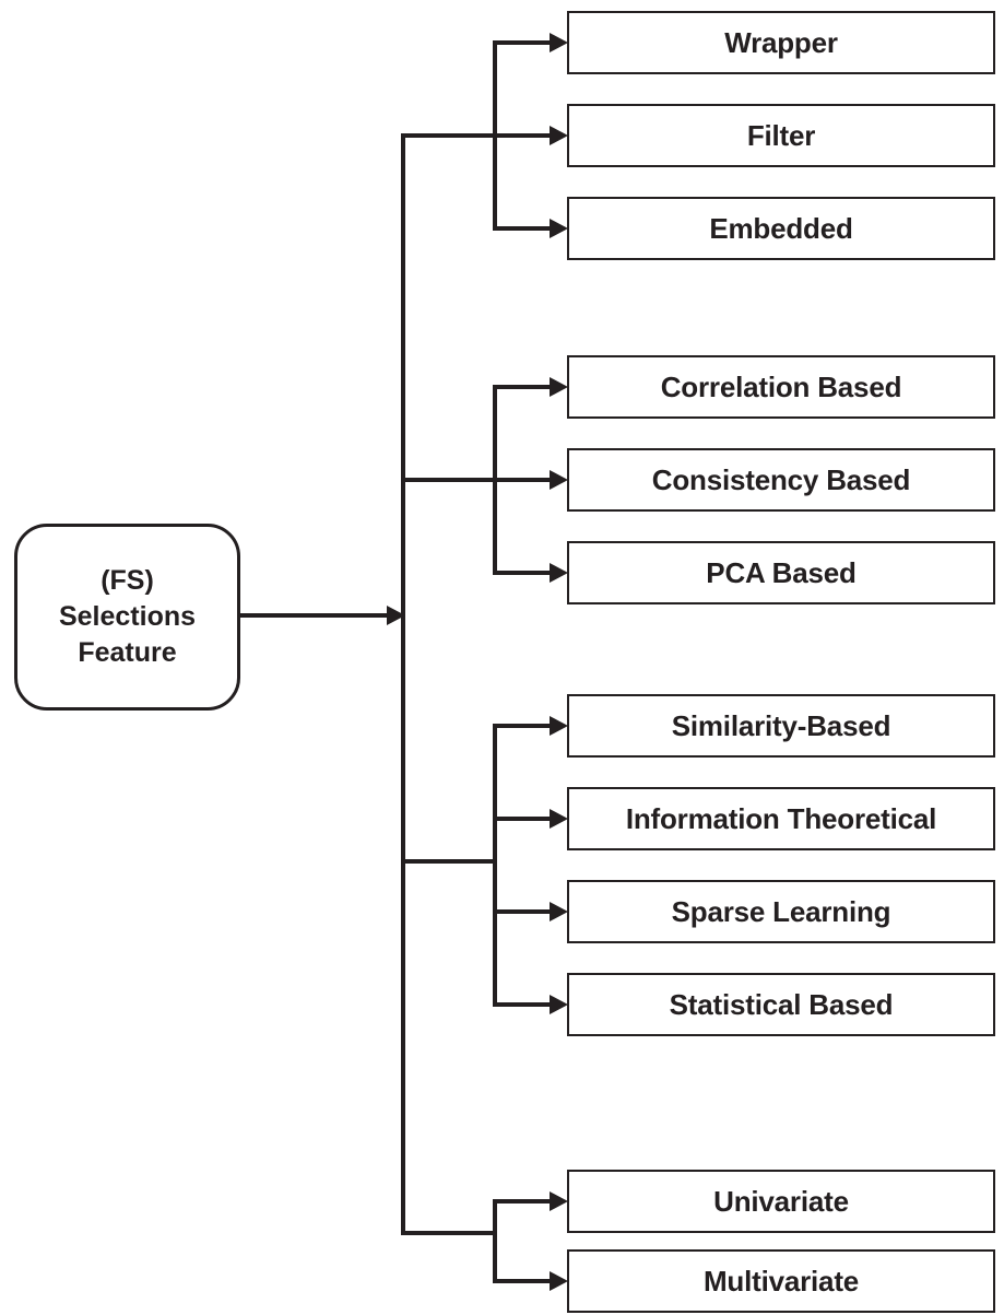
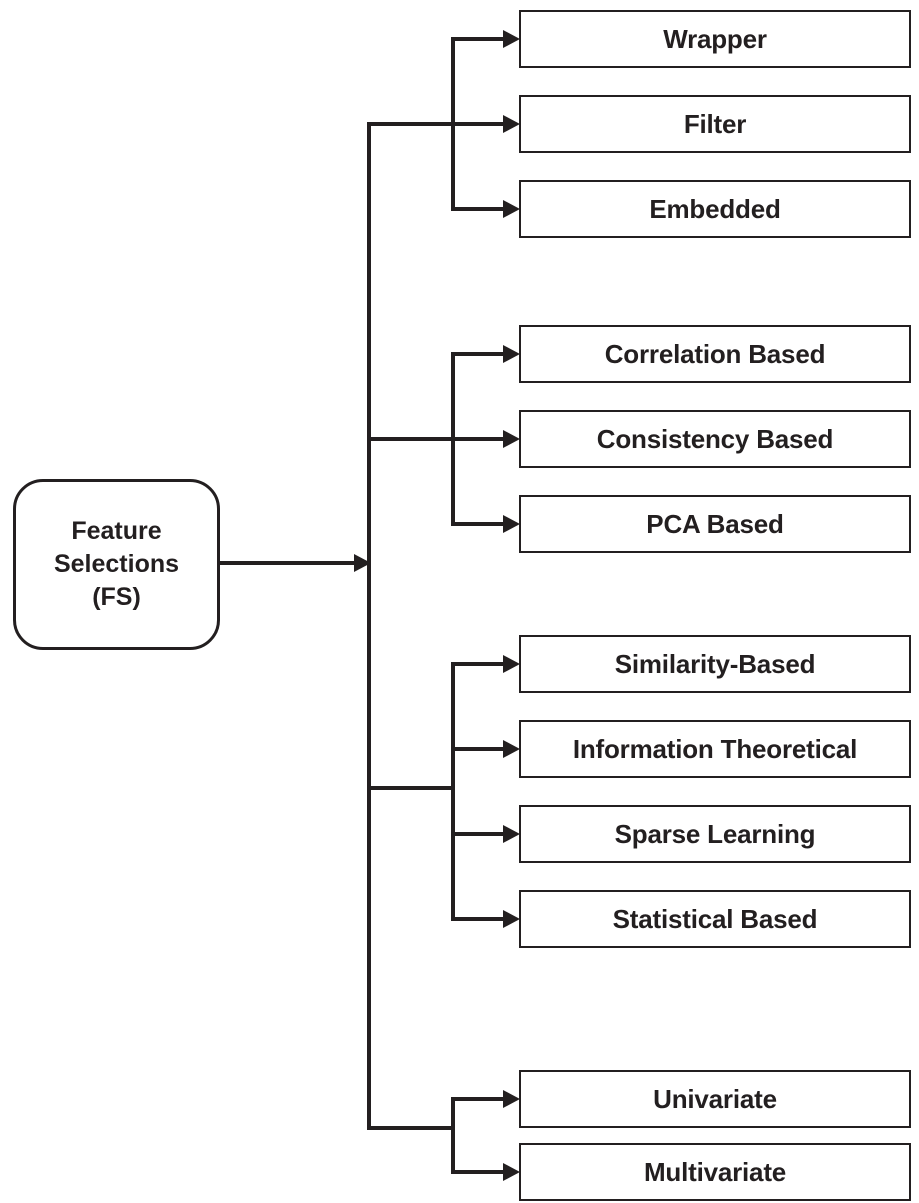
- (FS)
+ Feature
  Selections
- Feature
+ (FS)
  Wrapper
  Filter
  Embedded
  Correlation Based
  Consistency Based
  PCA Based
  Similarity-Based
  Information Theoretical
  Sparse Learning
  Statistical Based
  Univariate
  Multivariate
